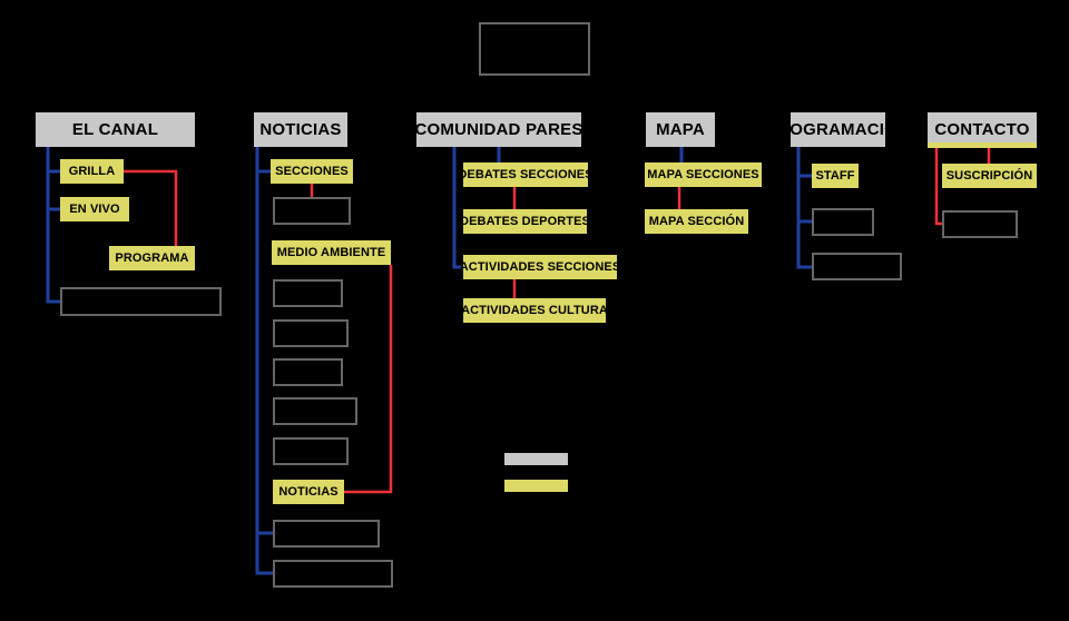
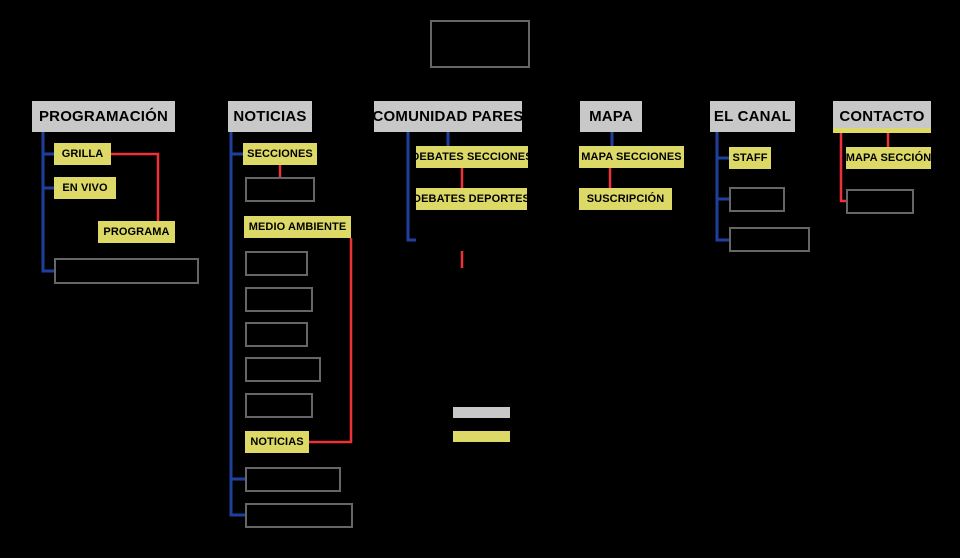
- EL CANAL
+ PROGRAMACIÓN
  GRILLA
  EN VIVO
  PROGRAMA
  NOTICIAS
  SECCIONES
  MEDIO AMBIENTE
  NOTICIAS
  COMUNIDAD PARES
  DEBATES SECCIONES
  DEBATES DEPORTES
- ACTIVIDADES SECCIONES
- ACTIVIDADES CULTURA
  MAPA
  MAPA SECCIONES
- MAPA SECCIÓN
+ SUSCRIPCIÓN
- PROGRAMACIÓN
+ EL CANAL
  STAFF
  CONTACTO
- SUSCRIPCIÓN
+ MAPA SECCIÓN
